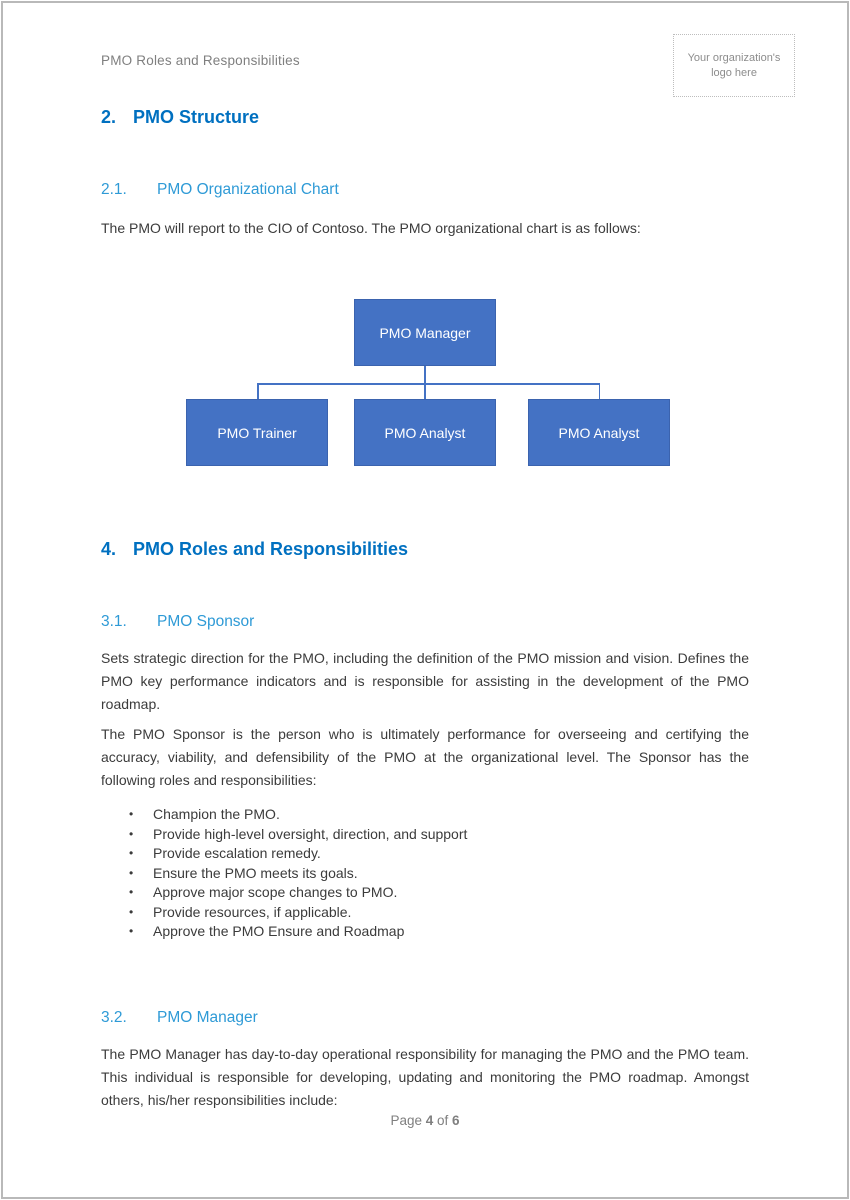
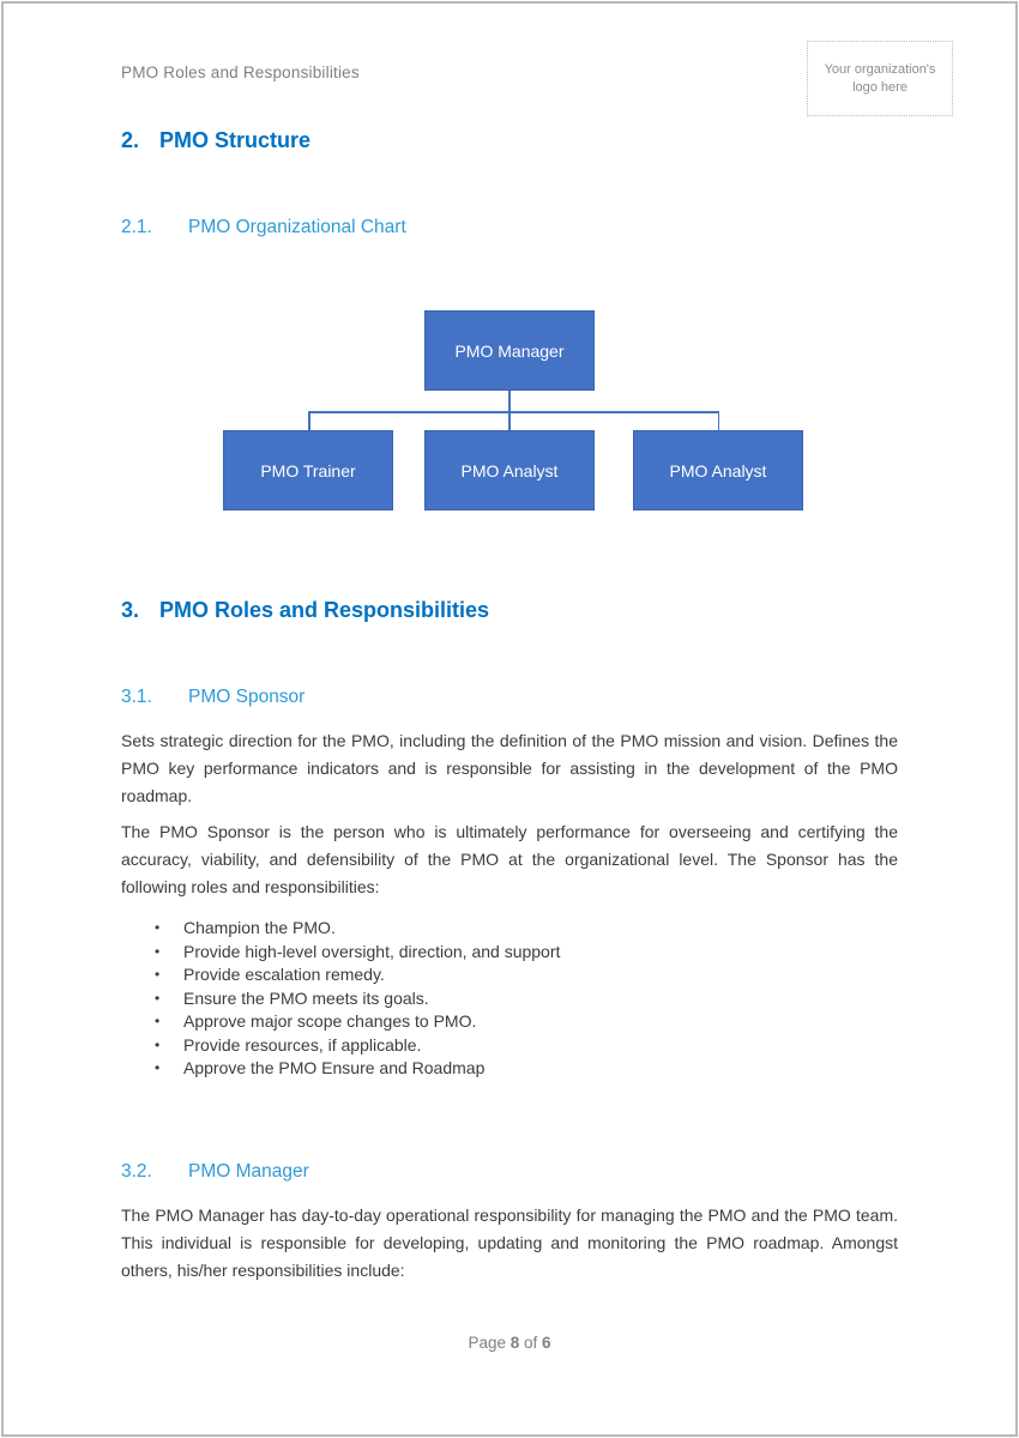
  PMO Roles and Responsibilities
  Your organization's logo here
  2.
  PMO Structure
  2.1.
  PMO Organizational Chart
- The PMO will report to the CIO of Contoso. The PMO organizational chart is as follows:
  PMO Manager
  PMO Trainer
  PMO Analyst
  PMO Analyst
- 4.
+ 3.
  PMO Roles and Responsibilities
  3.1.
  PMO Sponsor
  Sets strategic direction for the PMO, including the definition of the PMO mission and vision. Defines the PMO key performance indicators and is responsible for assisting in the development of the PMO roadmap.
  The PMO Sponsor is the person who is ultimately performance for overseeing and certifying the accuracy, viability, and defensibility of the PMO at the organizational level. The Sponsor has the following roles and responsibilities:
  •
  Champion the PMO.
  •
  Provide high-level oversight, direction, and support
  •
  Provide escalation remedy.
  •
  Ensure the PMO meets its goals.
  •
  Approve major scope changes to PMO.
  •
  Provide resources, if applicable.
  •
  Approve the PMO Ensure and Roadmap
  3.2.
  PMO Manager
  The PMO Manager has day-to-day operational responsibility for managing the PMO and the PMO team. This individual is responsible for developing, updating and monitoring the PMO roadmap. Amongst others, his/her responsibilities include:
- Page 4 of 6
+ Page 8 of 6
